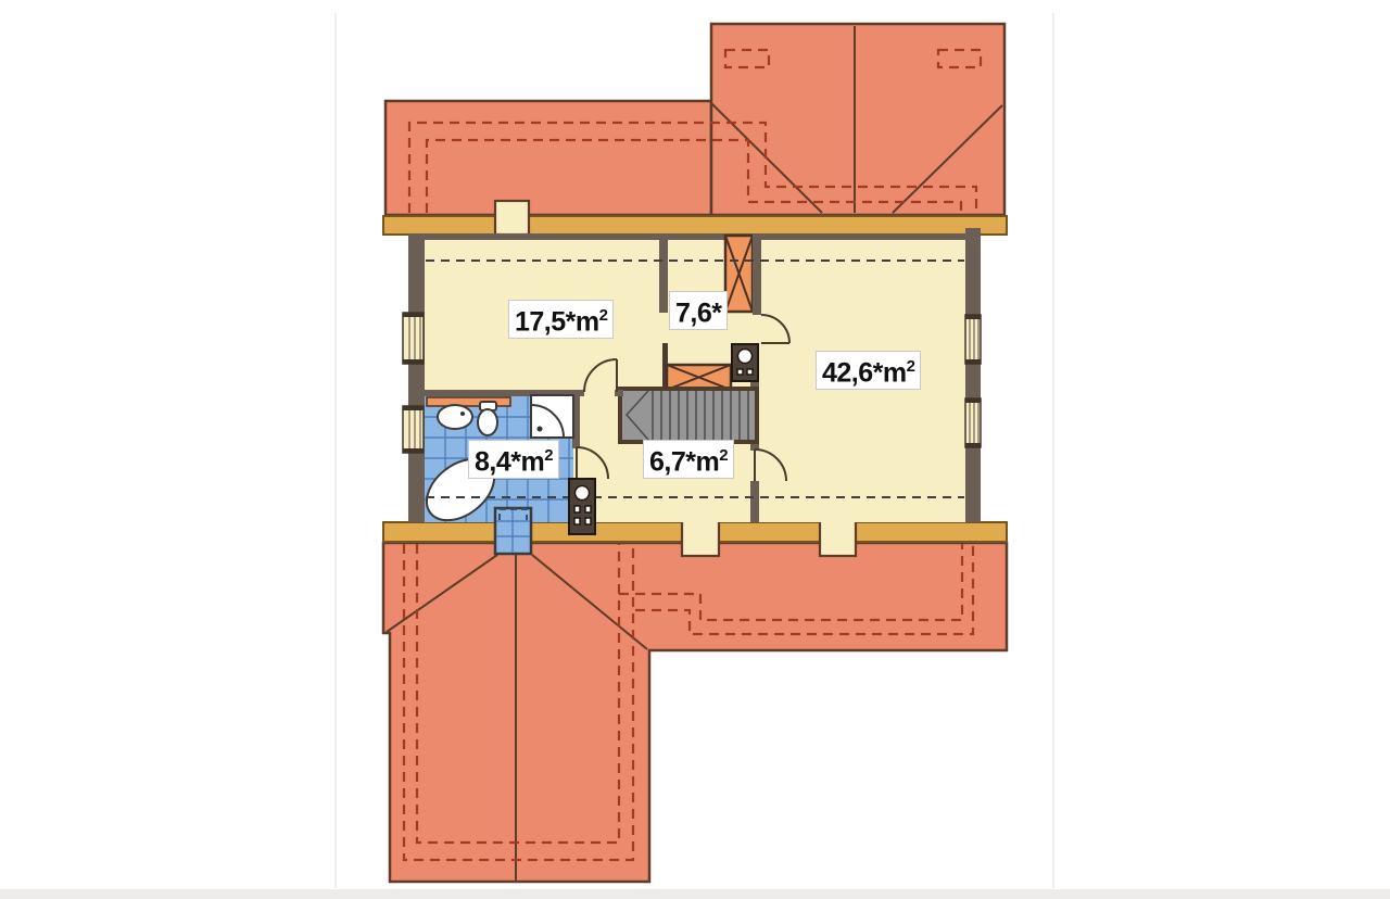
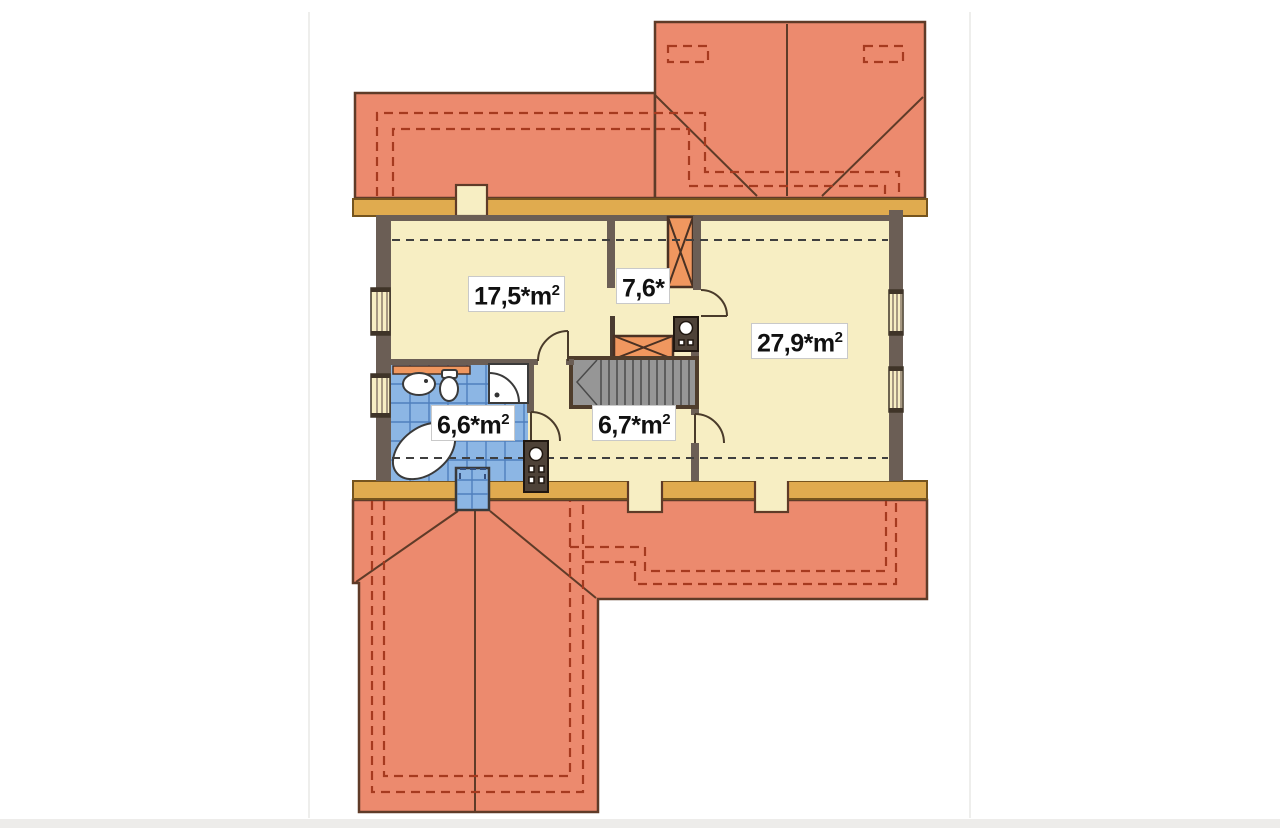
  17,5*m2
  7,6*
- 42,6*m2
+ 27,9*m2
- 8,4*m2
+ 6,6*m2
  6,7*m2
